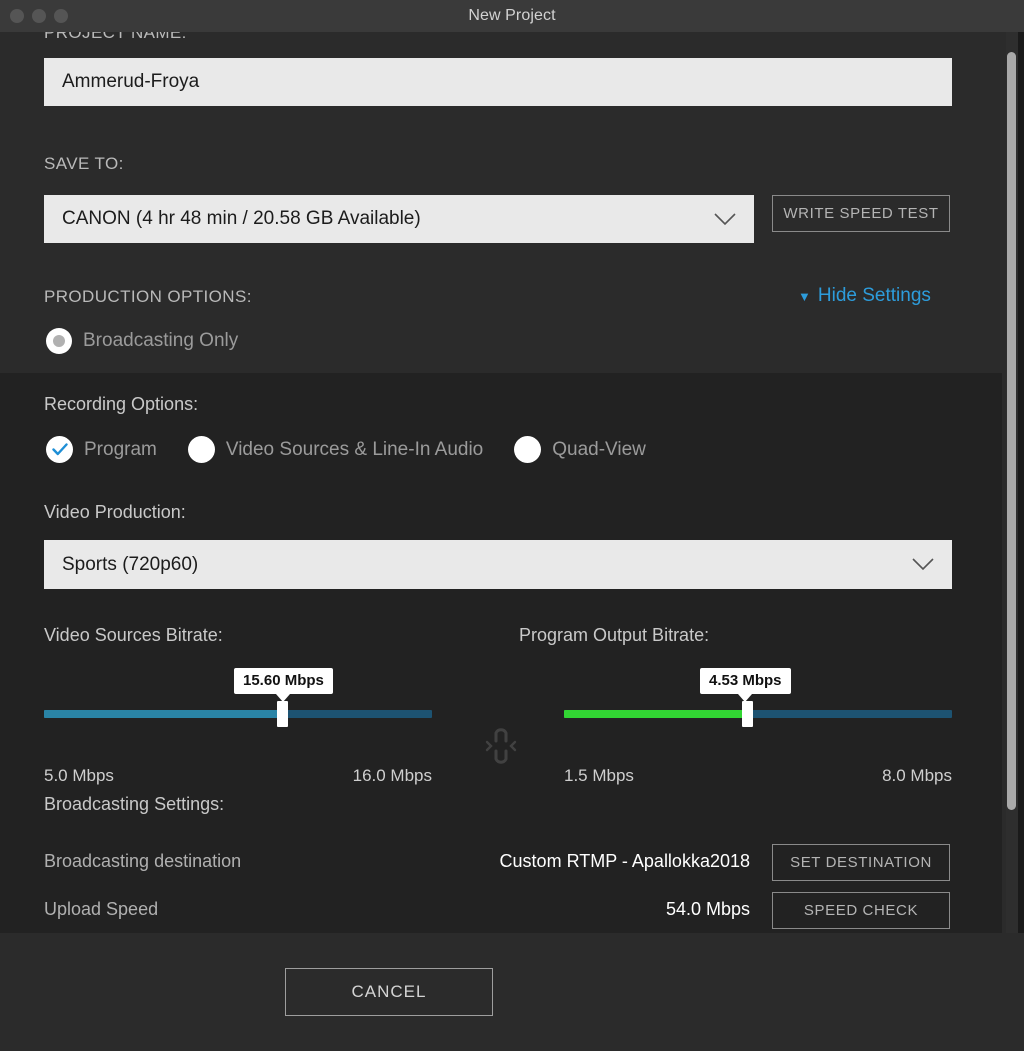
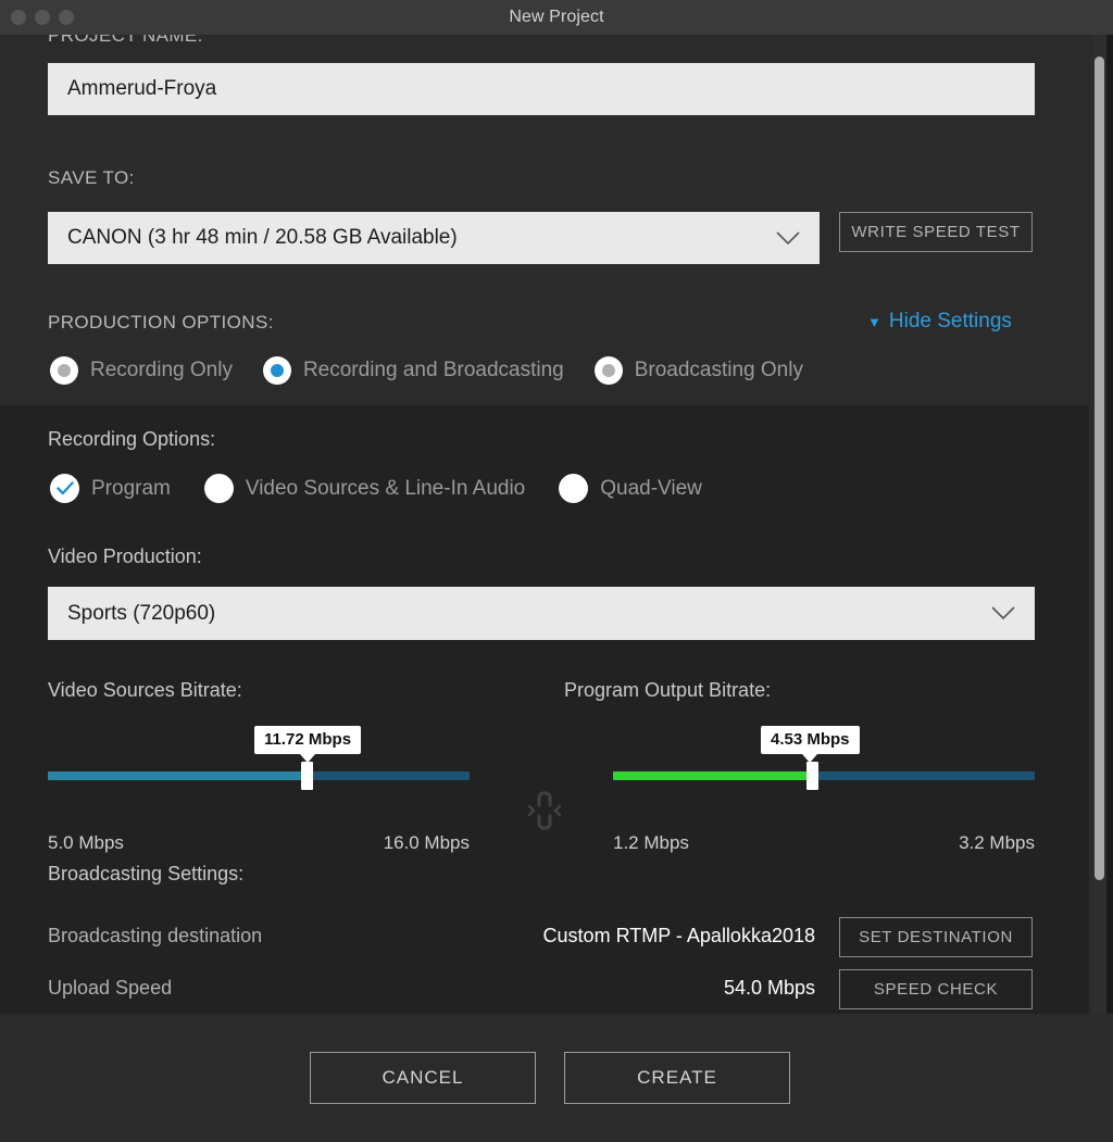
  New Project
  PROJECT NAME:
  Ammerud-Froya
  SAVE TO:
- CANON (4 hr 48 min / 20.58 GB Available)
+ CANON (3 hr 48 min / 20.58 GB Available)
  WRITE SPEED TEST
  PRODUCTION OPTIONS:
  ▼
  Hide Settings
+ Recording Only
+ Recording and Broadcasting
  Broadcasting Only
  Recording Options:
  Program
  Video Sources & Line-In Audio
  Quad-View
  Video Production:
  Sports (720p60)
  Video Sources Bitrate:
- 15.60 Mbps
+ 11.72 Mbps
  5.0 Mbps
  16.0 Mbps
  Program Output Bitrate:
  4.53 Mbps
- 1.5 Mbps
+ 1.2 Mbps
- 8.0 Mbps
+ 3.2 Mbps
  Broadcasting Settings:
  Broadcasting destination
  Custom RTMP - Apallokka2018
  SET DESTINATION
  Upload Speed
  54.0 Mbps
  SPEED CHECK
  CANCEL
+ CREATE
